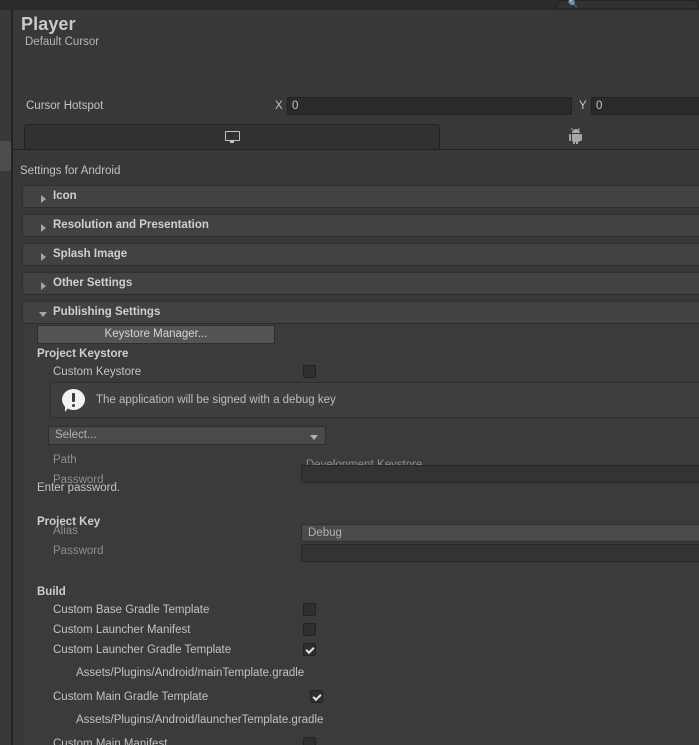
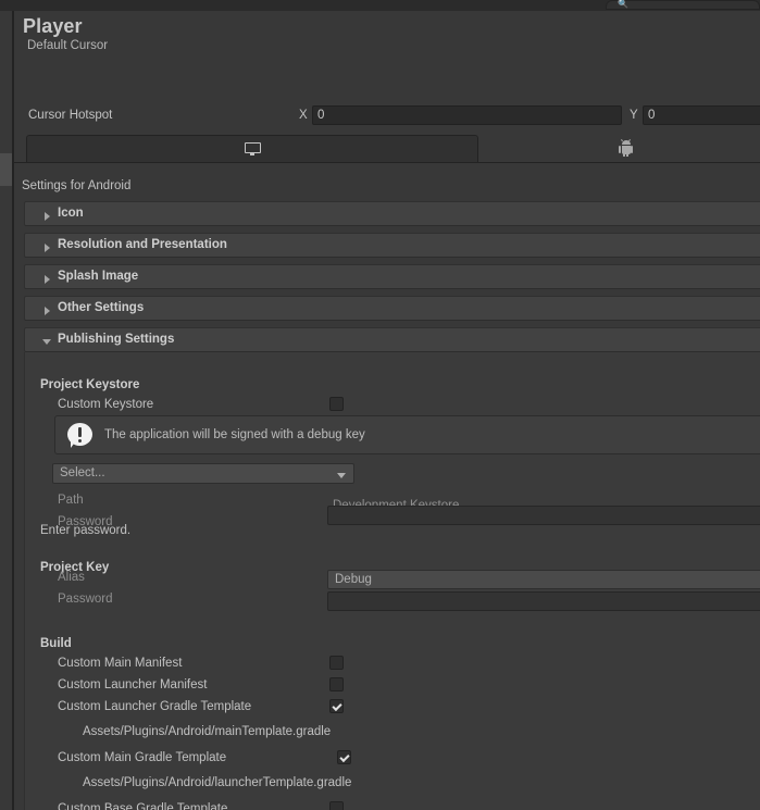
  🔍
  Player
  Default Cursor
  Cursor Hotspot
  X
  0
  Y
  0
  Settings for Android
  Icon
  Resolution and Presentation
  Splash Image
  Other Settings
  Publishing Settings
- Keystore Manager...
  Project Keystore
  Custom Keystore
  The application will be signed with a debug key
  Select...
  Path
  Password
  Enter password.
  Project Key
  Alias
  Debug
  Password
  Build
- Custom Base Gradle Template
+ Custom Main Manifest
  Custom Launcher Manifest
  Custom Launcher Gradle Template
  Assets/Plugins/Android/mainTemplate.gradle
  Custom Main Gradle Template
  Assets/Plugins/Android/launcherTemplate.gradle
- Custom Main Manifest
+ Custom Base Gradle Template
